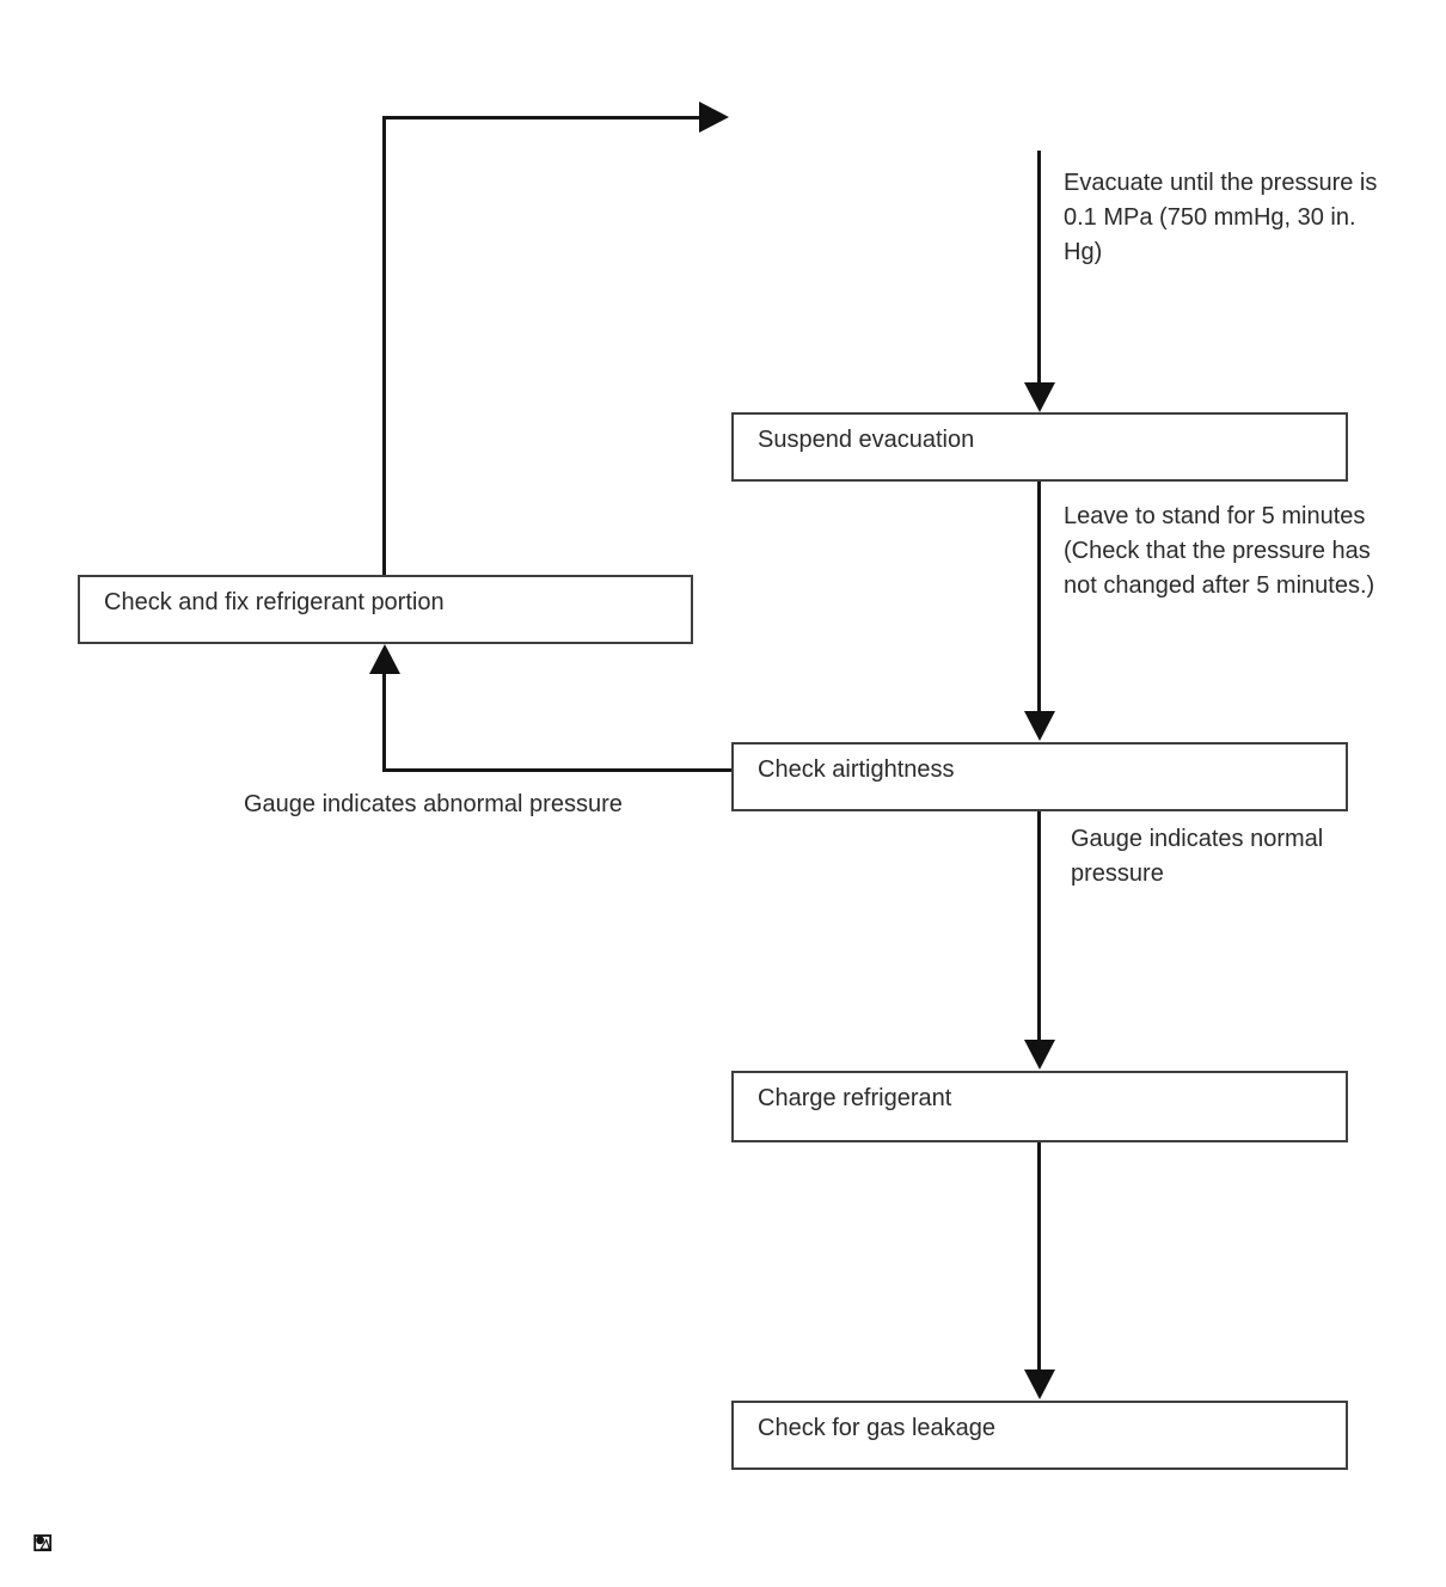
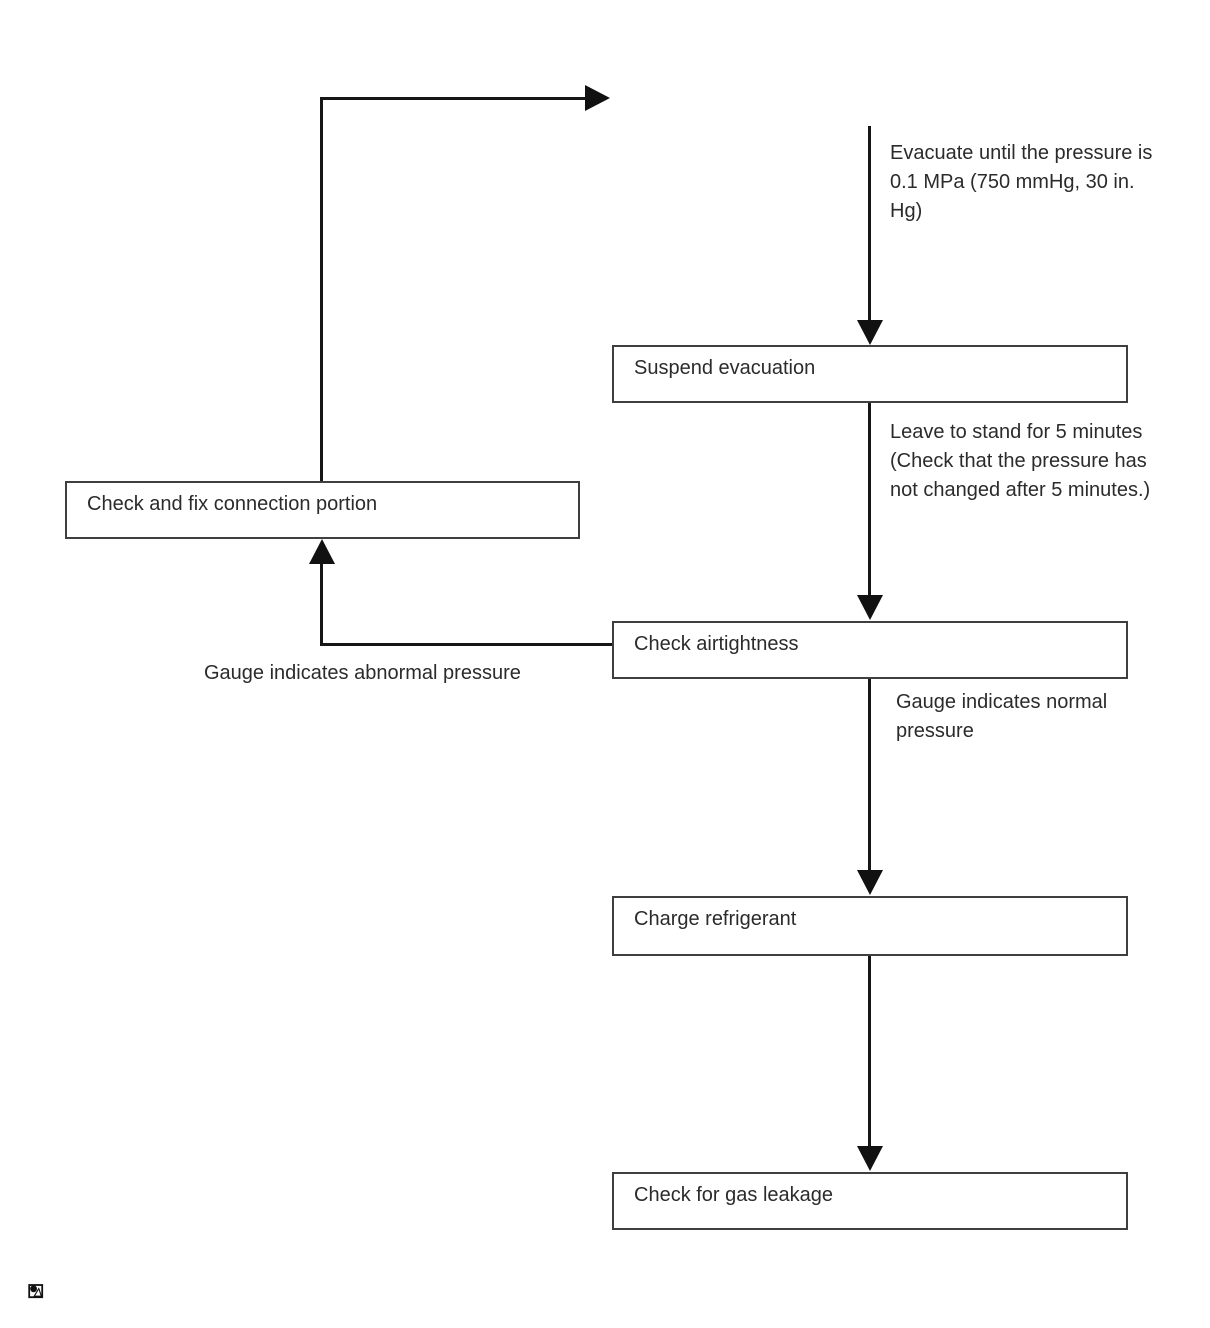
  Suspend evacuation
  Check airtightness
  Charge refrigerant
  Check for gas leakage
- Check and fix refrigerant portion
+ Check and fix connection portion
  Evacuate until the pressure is
  0.1 MPa (750 mmHg, 30 in.
  Hg)
  Leave to stand for 5 minutes
  (Check that the pressure has
  not changed after 5 minutes.)
  Gauge indicates normal
  pressure
  Gauge indicates abnormal pressure
